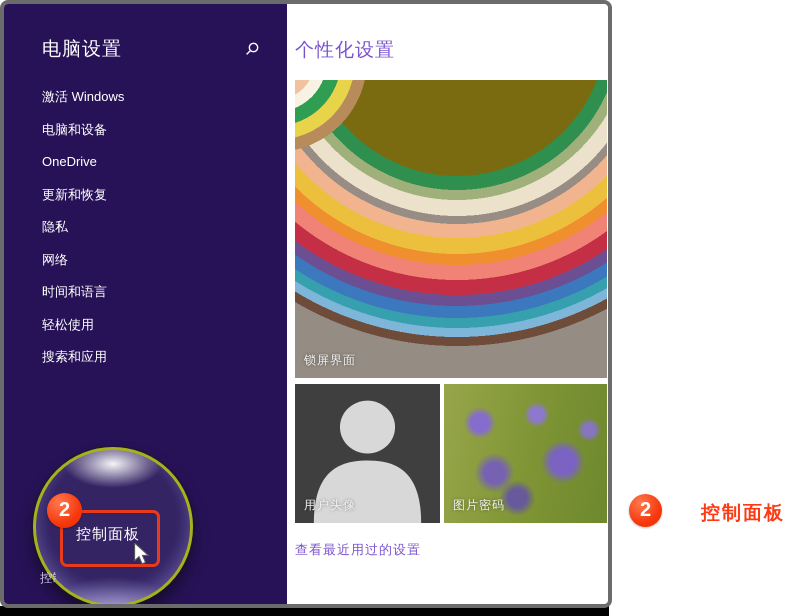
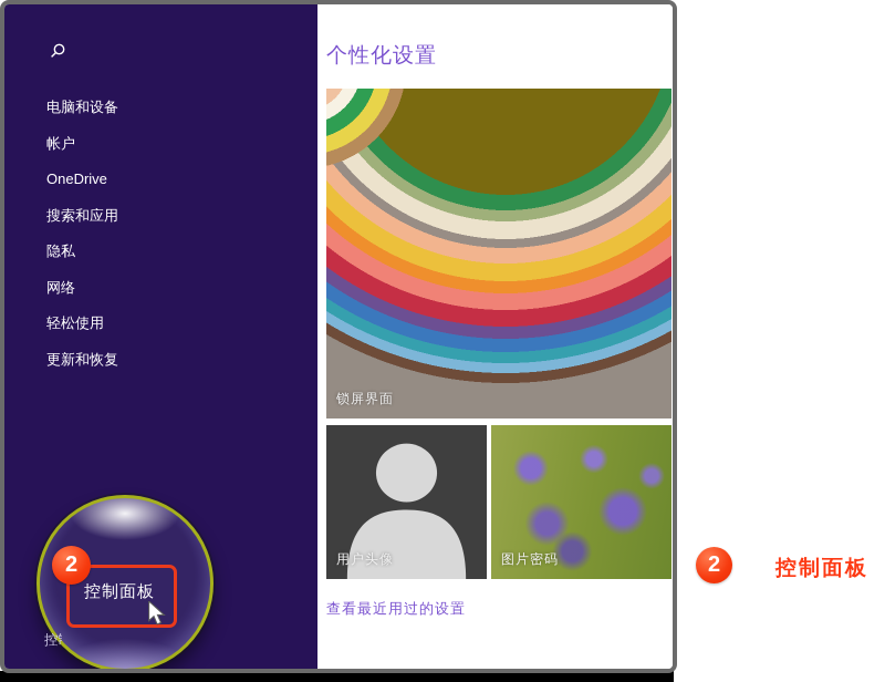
- 电脑设置
- 激活 Windows
  电脑和设备
+ 帐户
  OneDrive
- 更新和恢复
+ 搜索和应用
  隐私
  网络
- 时间和语言
  轻松使用
- 搜索和应用
+ 更新和恢复
  控制面板
  2
  个性化设置
  锁屏界面
  用户头像
  图片密码
  查看最近用过的设置
  2
  控制面板
